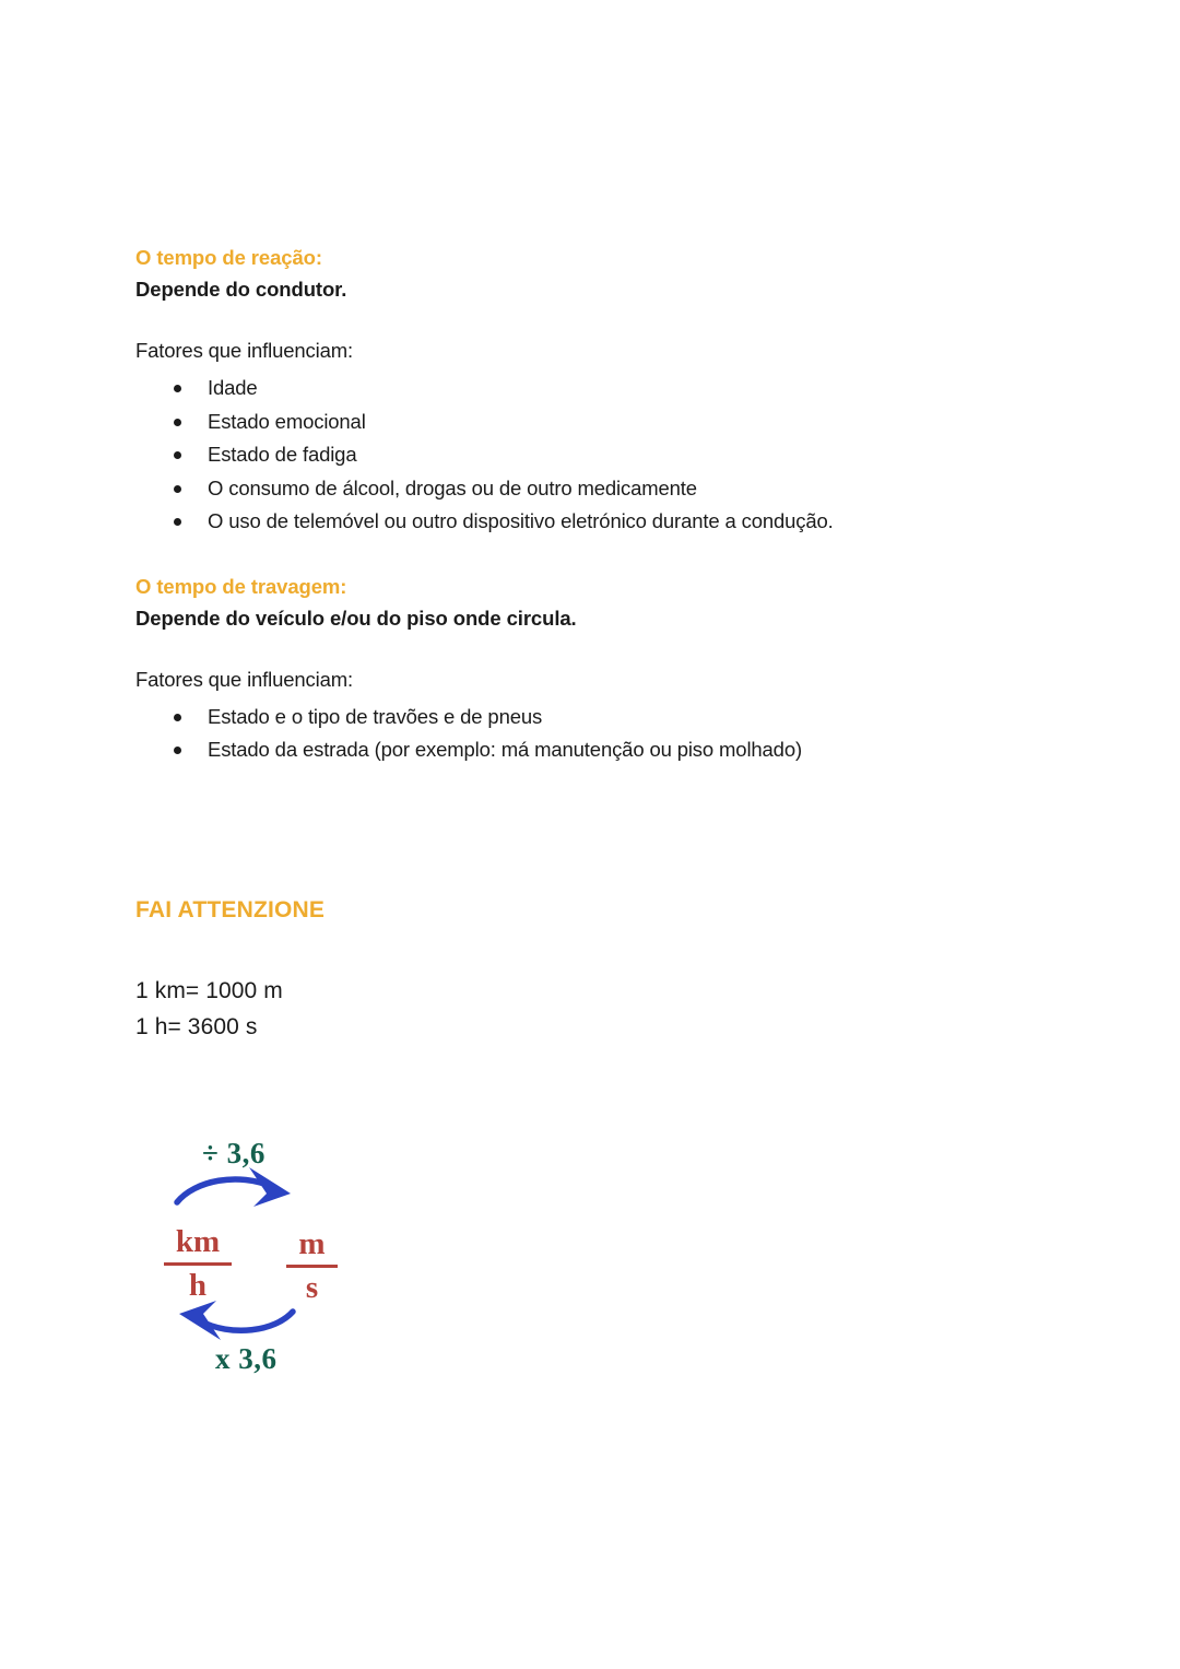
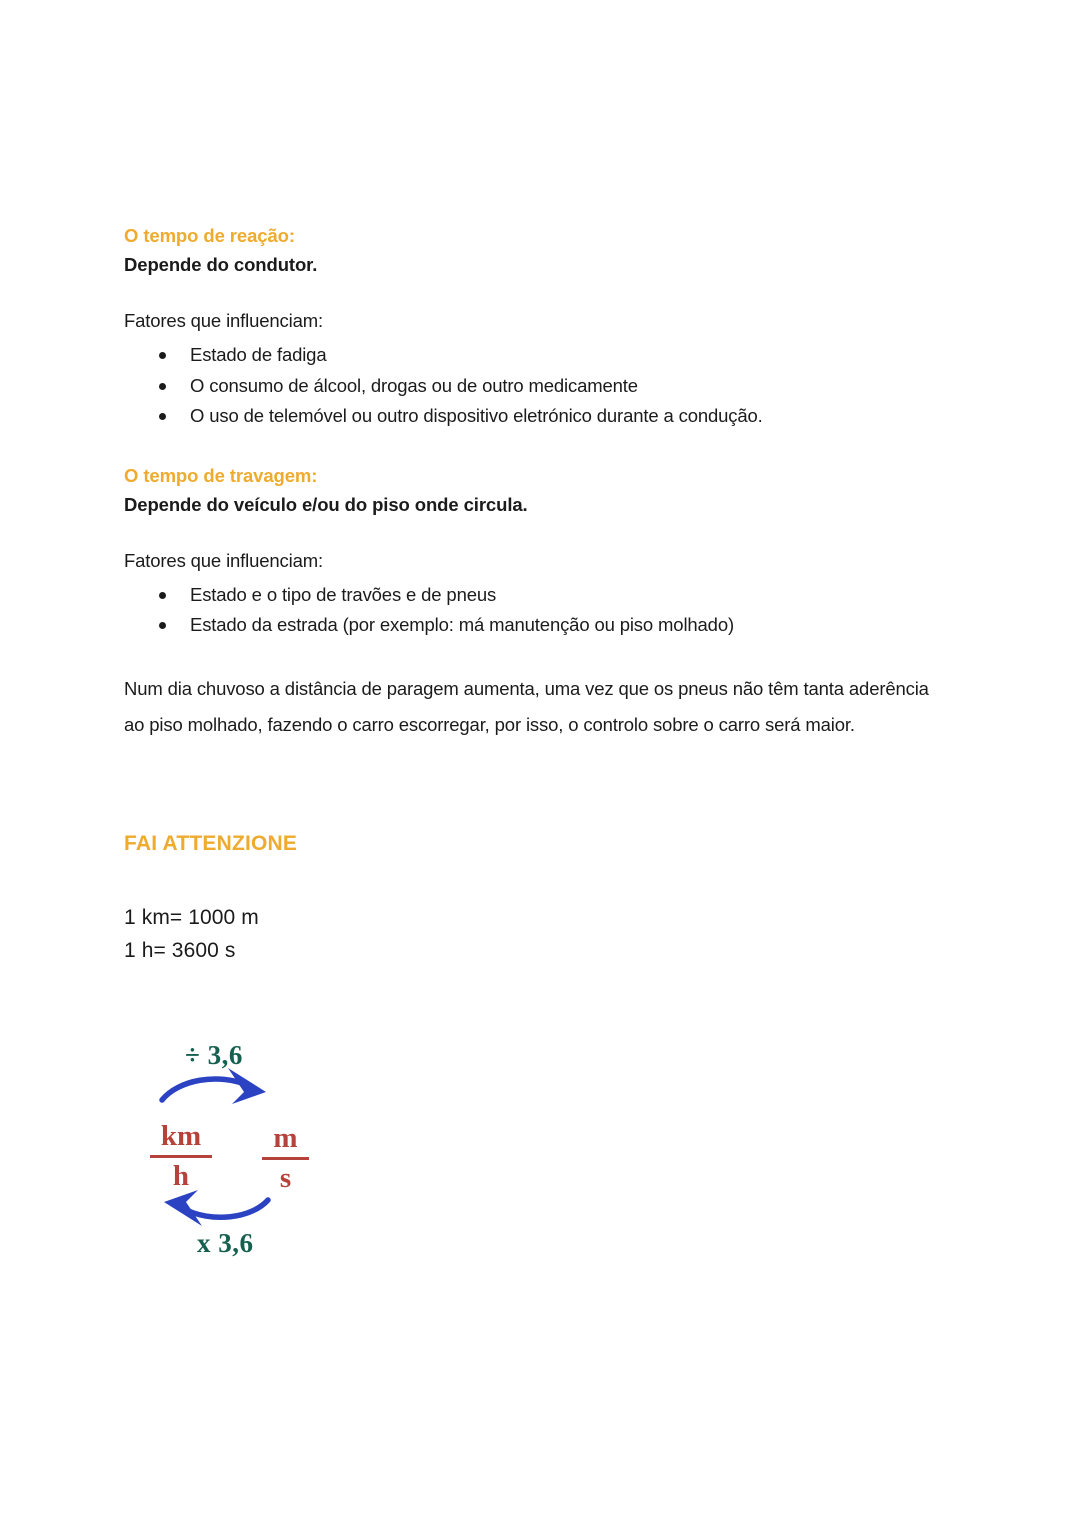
  O tempo de reação:
  Depende do condutor.
  Fatores que influenciam:
- Idade
- Estado emocional
  Estado de fadiga
  O consumo de álcool, drogas ou de outro medicamente
  O uso de telemóvel ou outro dispositivo eletrónico durante a condução.
  O tempo de travagem:
  Depende do veículo e/ou do piso onde circula.
  Fatores que influenciam:
  Estado e o tipo de travões e de pneus
  Estado da estrada (por exemplo: má manutenção ou piso molhado)
+ Num dia chuvoso a distância de paragem aumenta, uma vez que os pneus não têm tanta aderência ao piso molhado, fazendo o carro escorregar, por isso, o controlo sobre o carro será maior.
  FAI ATTENZIONE
  1 km= 1000 m
  1 h= 3600 s
  ÷ 3,6
  x 3,6
  km
  h
  m
  s
